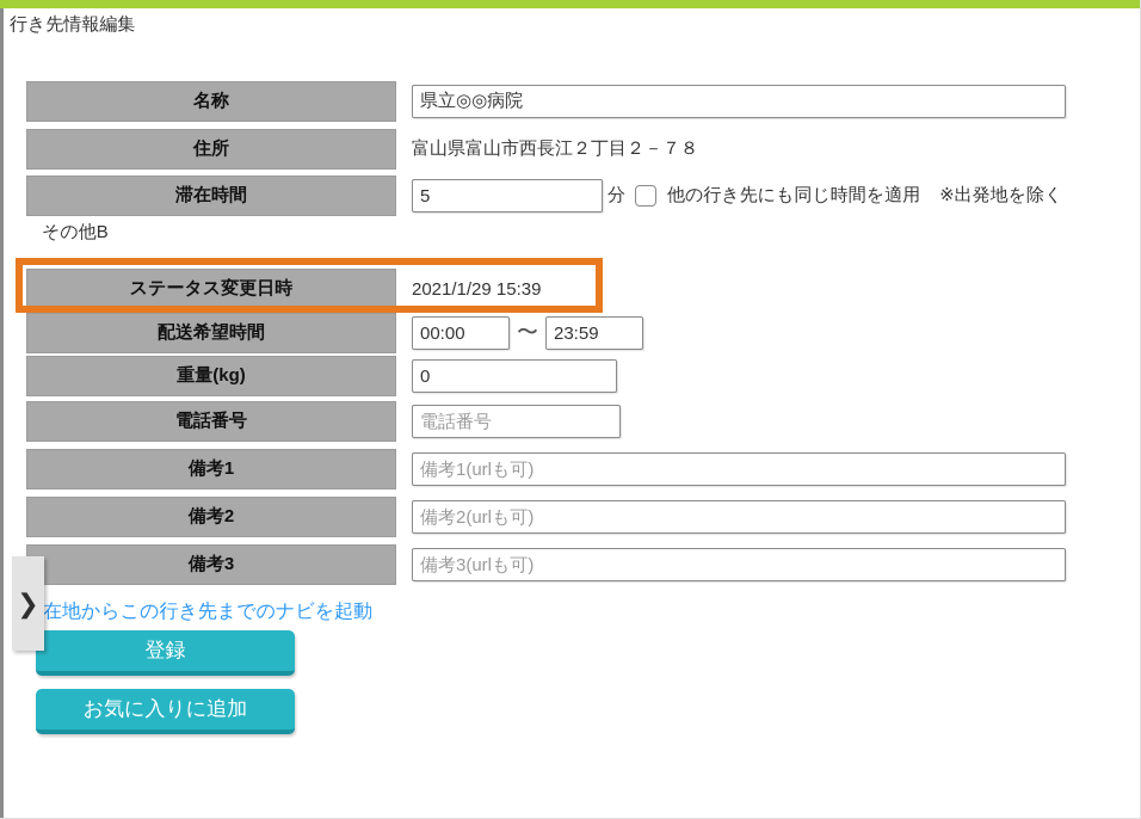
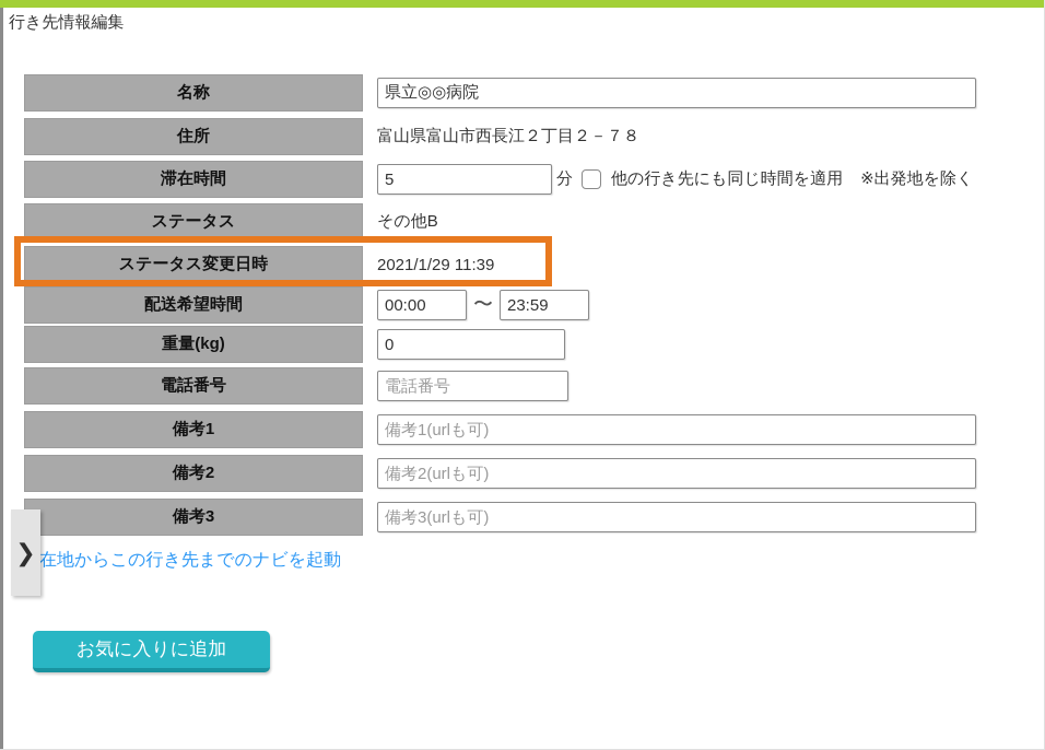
  行き先情報編集
  名称
  県立◎◎病院
  住所
  富山県富山市西長江２丁目２－７８
  滞在時間
  5
  分
  他の行き先にも同じ時間を適用
  ※出発地を除く
+ ステータス
  その他B
  ステータス変更日時
- 2021/1/29 15:39
+ 2021/1/29 11:39
  配送希望時間
  00:00
  〜
  23:59
  重量(kg)
  0
  電話番号
  電話番号
  備考1
  備考1(urlも可)
  備考2
  備考2(urlも可)
  備考3
  備考3(urlも可)
  在地からこの行き先までのナビを起動
  ❯
- 登録
  お気に入りに追加
